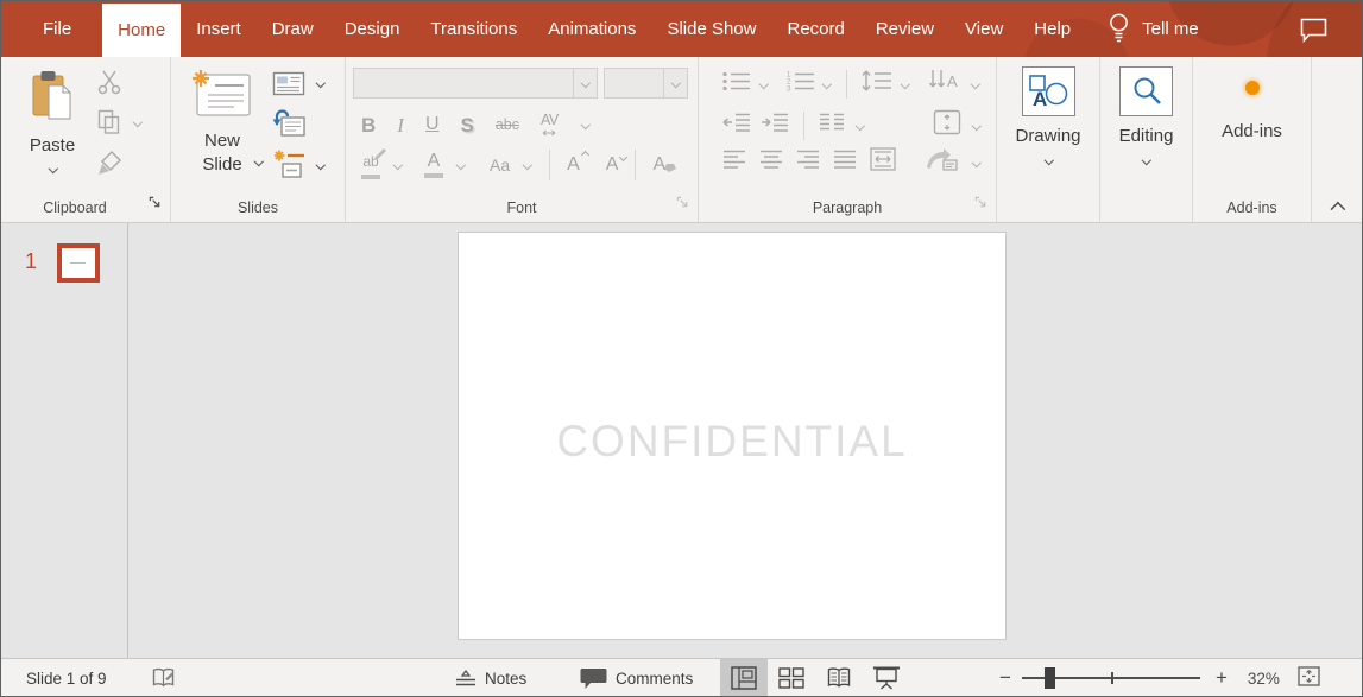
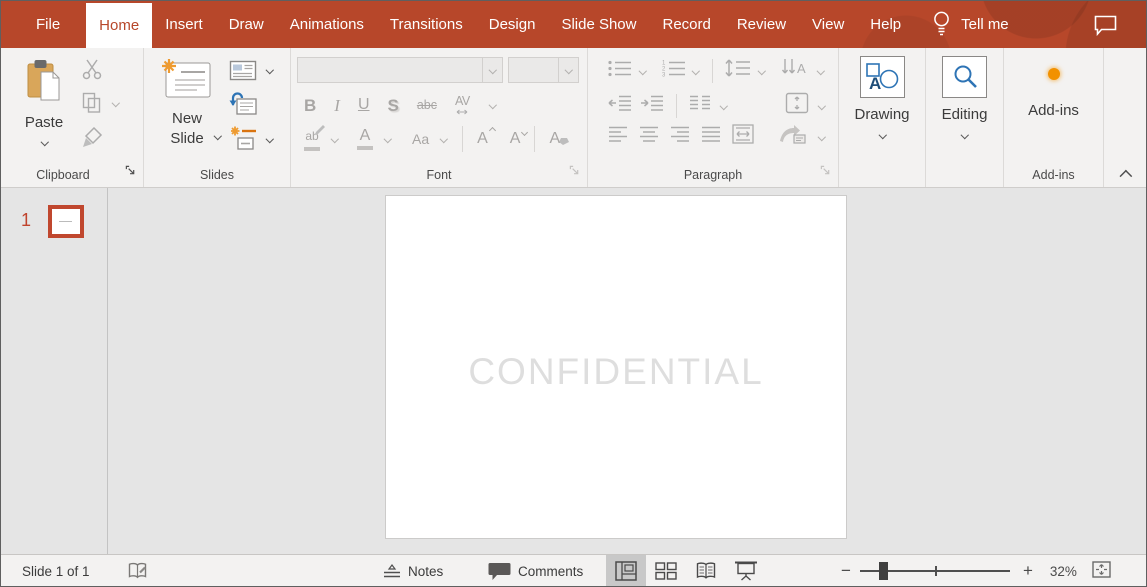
  File
  Home
  Insert
  Draw
- Design
+ Animations
  Transitions
- Animations
+ Design
  Slide Show
  Record
  Review
  View
  Help
  Tell me
  Paste
  Clipboard
  New Slide
  Slides
  B
  I
  U
  S
  abc
  AV
  ab
  A
  Aa
  A
  A
  A
  Font
  A
  Paragraph
  A
  Drawing
  Editing
  Add-ins
  Add-ins
  1
  CONFIDENTIAL
- Slide 1 of 9
+ Slide 1 of 1
  Notes
  Comments
  −
  +
  32%
